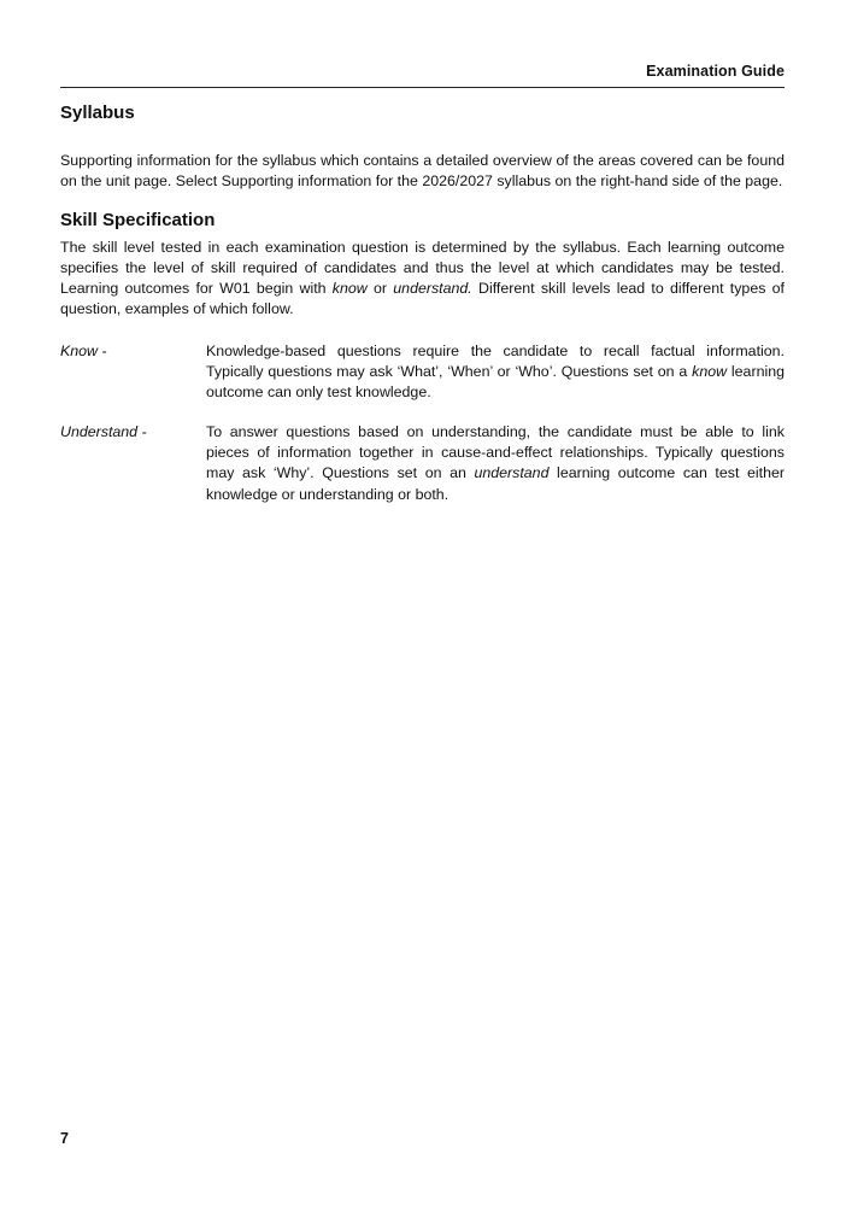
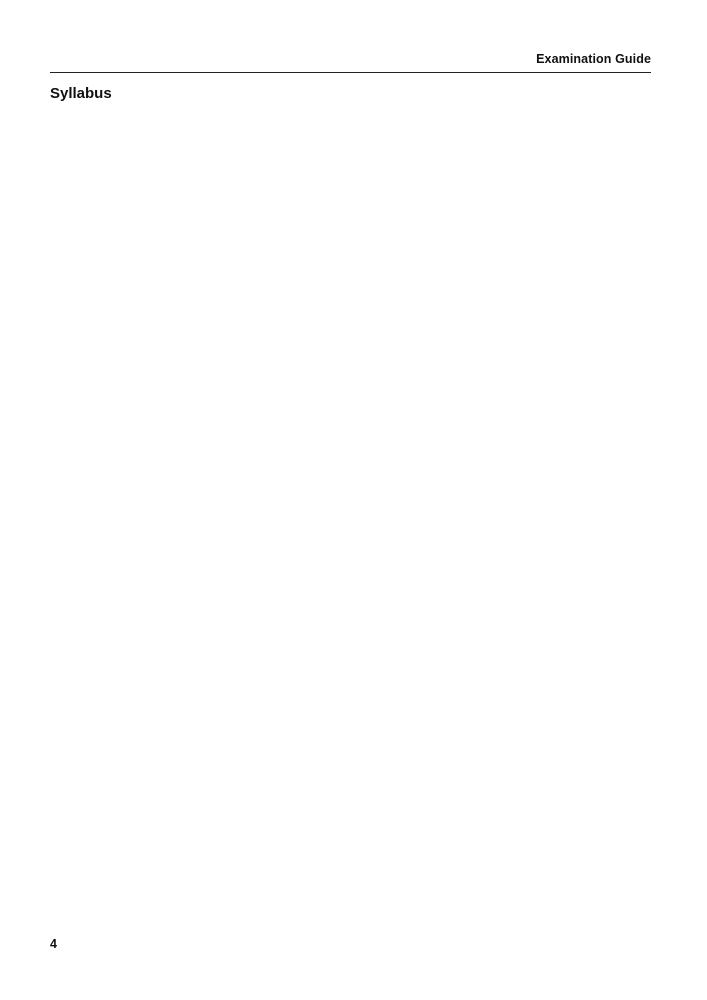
  Examination Guide
  Syllabus
- Supporting information for the syllabus which contains a detailed overview of the areas covered can be found on the unit page. Select Supporting information for the 2026/2027 syllabus on the right-hand side of the page.
- Skill Specification
- The skill level tested in each examination question is determined by the syllabus. Each learning outcome specifies the level of skill required of candidates and thus the level at which candidates may be tested. Learning outcomes for W01 begin with know or understand. Different skill levels lead to different types of question, examples of which follow.
- Know -
- Knowledge-based questions require the candidate to recall factual information. Typically questions may ask ‘What’, ‘When’ or ‘Who’. Questions set on a know learning outcome can only test knowledge.
- Understand -
- To answer questions based on understanding, the candidate must be able to link pieces of information together in cause-and-effect relationships. Typically questions may ask ‘Why’. Questions set on an understand learning outcome can test either knowledge or understanding or both.
- 7
+ 4
